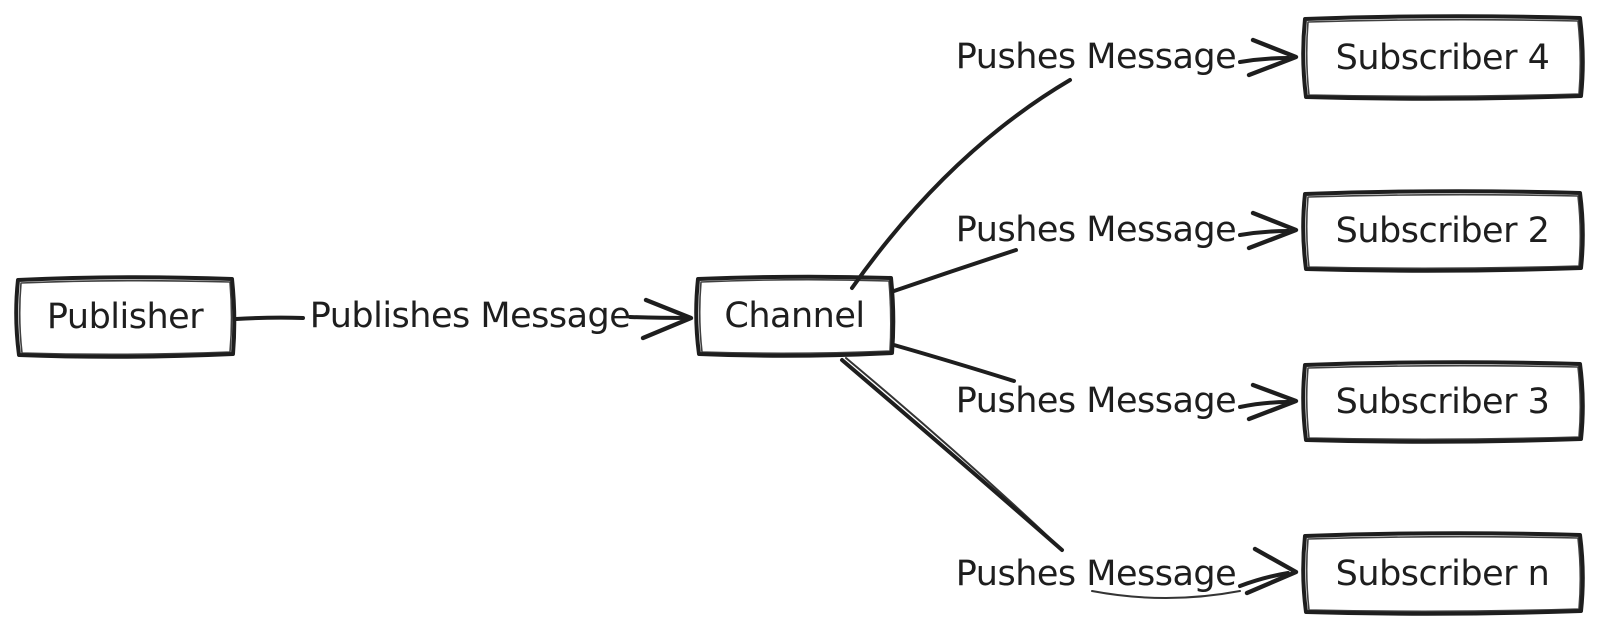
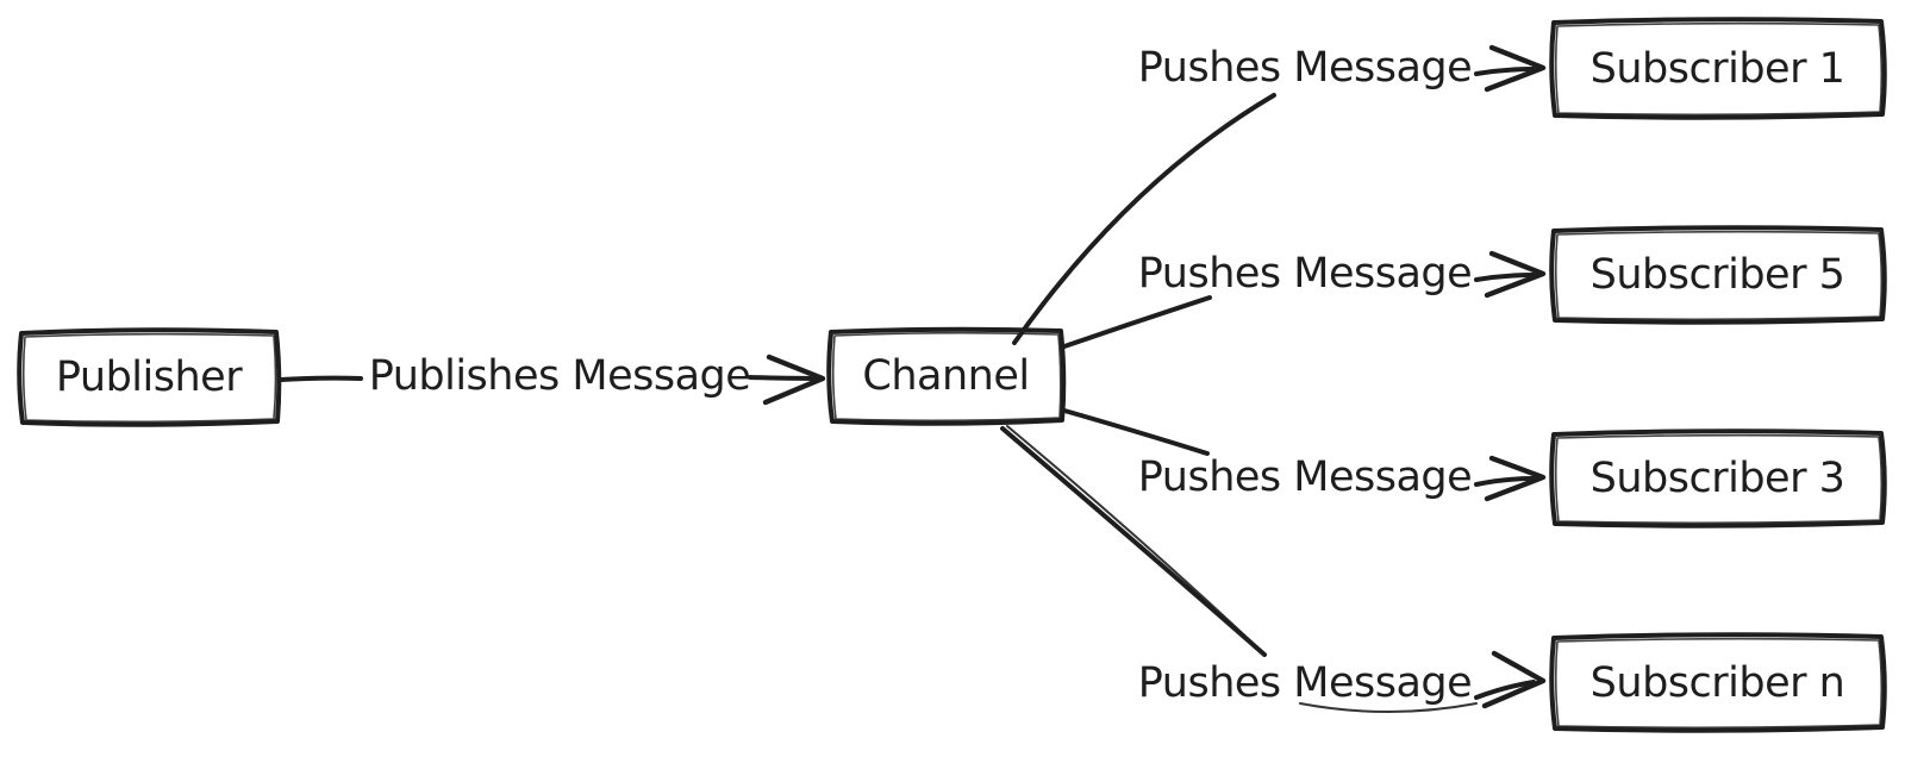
  Publisher
  Channel
- Subscriber 4
+ Subscriber 1
- Subscriber 2
+ Subscriber 5
  Subscriber 3
  Subscriber n
  Publishes Message
  Pushes Message
  Pushes Message
  Pushes Message
  Pushes Message
